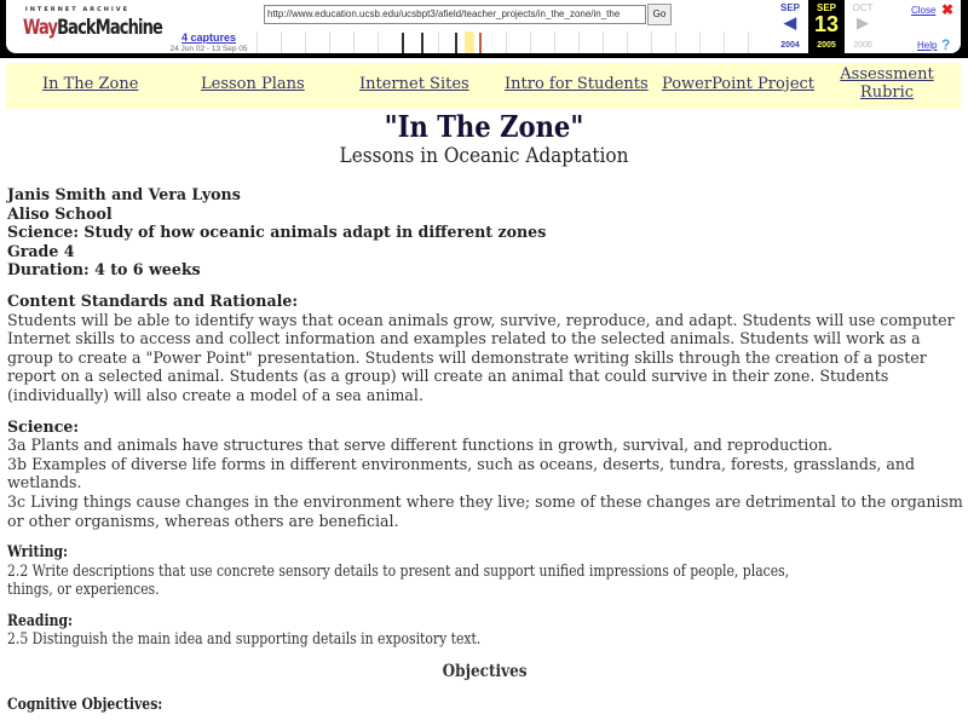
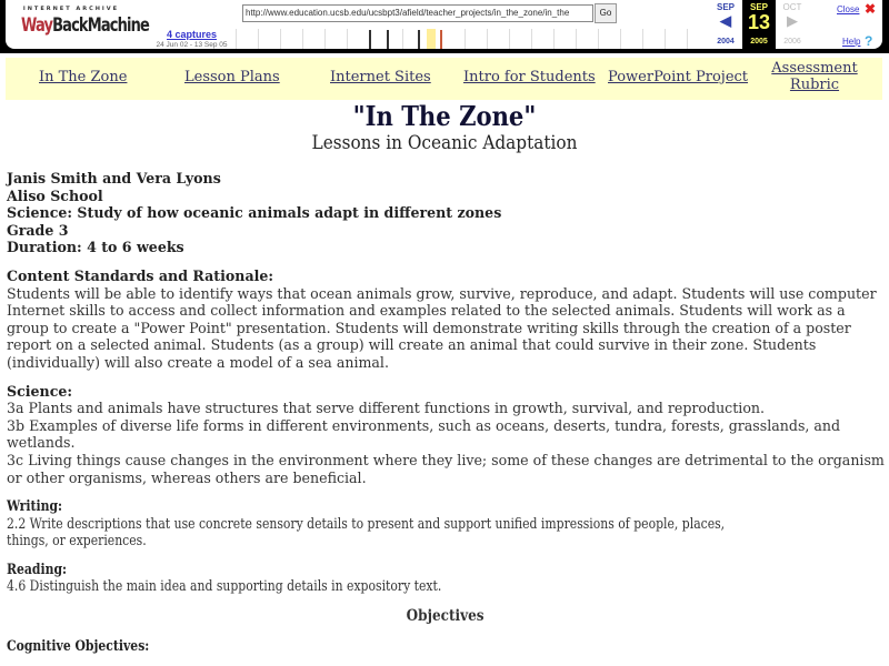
  WayBackMachine
  4 captures
  http://www.education.ucsb.edu/ucsbpt3/afield/teacher_projects/in_the_zone/in_the
  Go
  SEP
  ◀
  SEP
  13
  OCT
  ▶
  Close
  ✖
  Help
  ?
  In The Zone
  Lesson Plans
  Internet Sites
  Intro for Students
  PowerPoint Project
  Assessment
  Rubric
  "In The Zone"
  Lessons in Oceanic Adaptation
  Janis Smith and Vera Lyons
  Aliso School
  Science: Study of how oceanic animals adapt in different zones
- Grade 4
+ Grade 3
  Duration: 4 to 6 weeks
  Content Standards and Rationale:
  Students will be able to identify ways that ocean animals grow, survive, reproduce, and adapt. Students will use computer
  Internet skills to access and collect information and examples related to the selected animals. Students will work as a
  group to create a "Power Point" presentation. Students will demonstrate writing skills through the creation of a poster
  report on a selected animal. Students (as a group) will create an animal that could survive in their zone. Students
  (individually) will also create a model of a sea animal.
  Science:
  3a Plants and animals have structures that serve different functions in growth, survival, and reproduction.
  3b Examples of diverse life forms in different environments, such as oceans, deserts, tundra, forests, grasslands, and
  wetlands.
  3c Living things cause changes in the environment where they live; some of these changes are detrimental to the organism
  or other organisms, whereas others are beneficial.
  Writing:
  2.2 Write descriptions that use concrete sensory details to present and support unified impressions of people, places,
  things, or experiences.
  Reading:
- 2.5 Distinguish the main idea and supporting details in expository text.
+ 4.6 Distinguish the main idea and supporting details in expository text.
  Objectives
  Cognitive Objectives:
